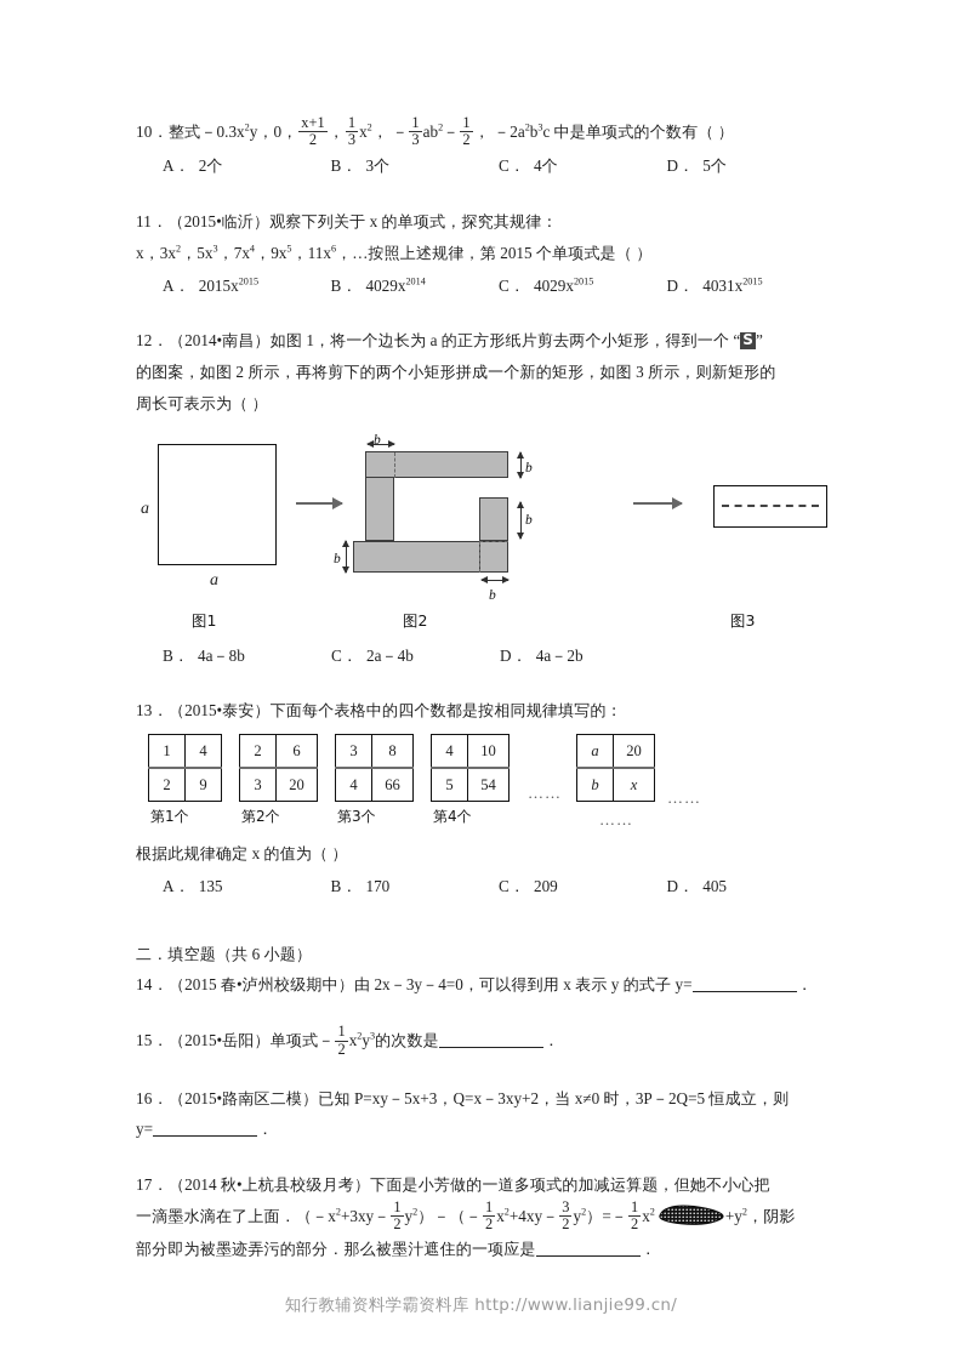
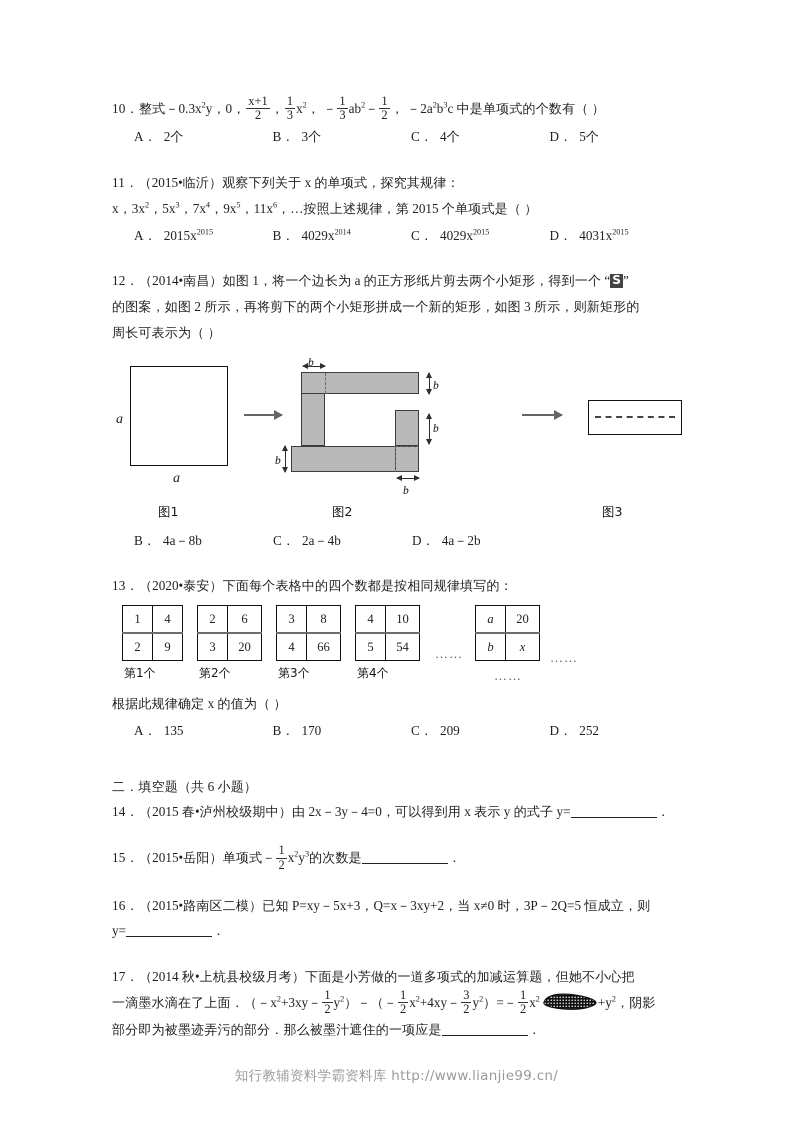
  10．整式－0.3x2y，0，
  x+1
  2
  ，
  1
  3
  x2， －
  1
  3
  ab2－
  1
  2
  ， －2a2b3c 中是单项式的个数有（ ）
  A． 2个
  B． 3个
  C． 4个
  D． 5个
  11．（2015•临沂）观察下列关于 x 的单项式，探究其规律：
  x，3x2，5x3，7x4，9x5，11x6，…按照上述规律，第 2015 个单项式是（ ）
  A． 2015x2015
  B． 4029x2014
  C． 4029x2015
  D． 4031x2015
  12．（2014•南昌）如图 1，将一个边长为 a 的正方形纸片剪去两个小矩形，得到一个 “ S ”
  的图案，如图 2 所示，再将剪下的两个小矩形拼成一个新的矩形，如图 3 所示，则新矩形的
  周长可表示为（ ）
  a
  a
  b
  b
  b
  b
  b
  图1
  图2
  图3
  B． 4a－8b
  C． 2a－4b
  D． 4a－2b
- 13．（2015•泰安）下面每个表格中的四个数都是按相同规律填写的：
+ 13．（2020•泰安）下面每个表格中的四个数都是按相同规律填写的：
  1	4
  2	9
  第1个
  2	6
  3	20
  第2个
  3	8
  4	66
  第3个
  4	10
  5	54
  第4个
  ……
  a	20
  b	x
  ……
  ……
  根据此规律确定 x 的值为（ ）
  A． 135
  B． 170
  C． 209
- D． 405
+ D． 252
  二．填空题（共 6 小题）
  14．（2015 春•泸州校级期中）由 2x－3y－4=0，可以得到用 x 表示 y 的式子 y= ．
  15．（2015•岳阳）单项式－
  1
  2
  x2y3的次数是 ．
  16．（2015•路南区二模）已知 P=xy－5x+3，Q=x－3xy+2，当 x≠0 时，3P－2Q=5 恒成立，则
  y= ．
  17．（2014 秋•上杭县校级月考）下面是小芳做的一道多项式的加减运算题，但她不小心把
  一滴墨水滴在了上面．（－x2+3xy－
  1
  2
  y2）－（－
  1
  2
  x2+4xy－
  3
  2
  y2）=－
  1
  2
  x2 +y2，阴影
  部分即为被墨迹弄污的部分．那么被墨汁遮住的一项应是 ．
  知行教辅资料学霸资料库 http://www.lianjie99.cn/
